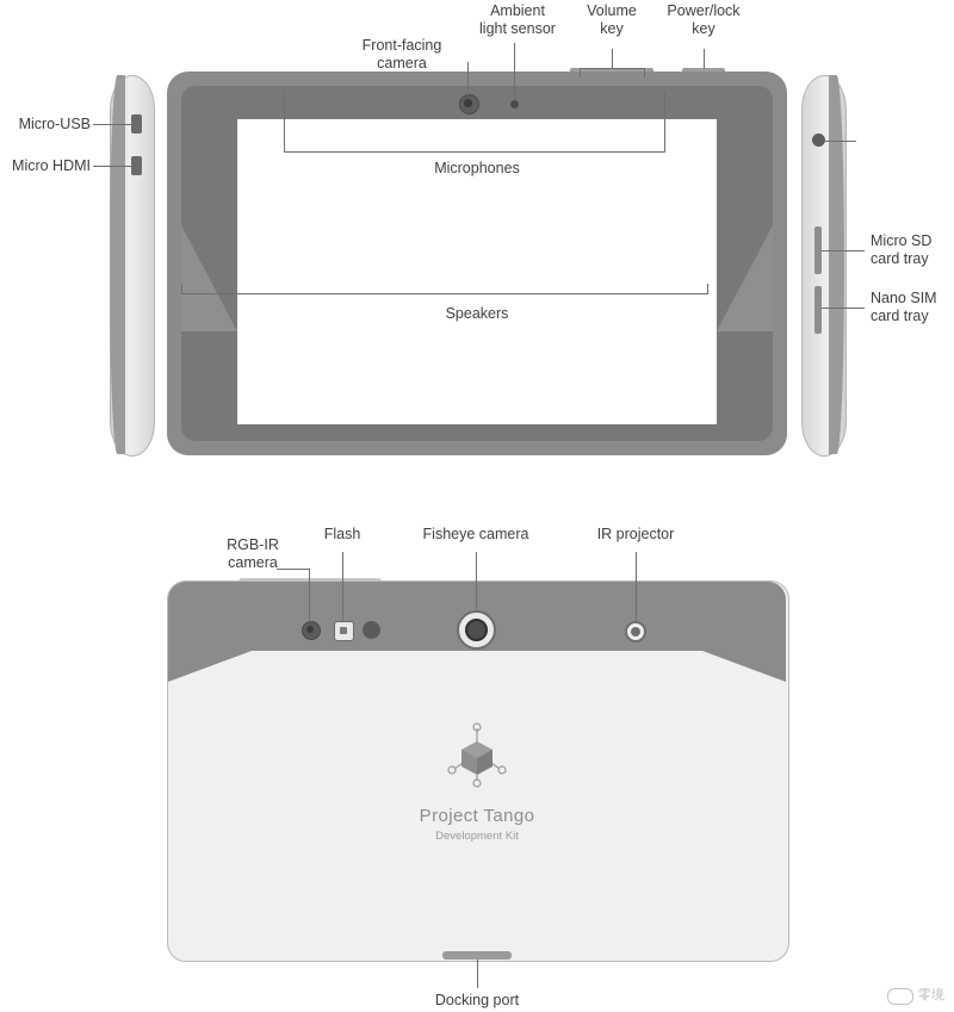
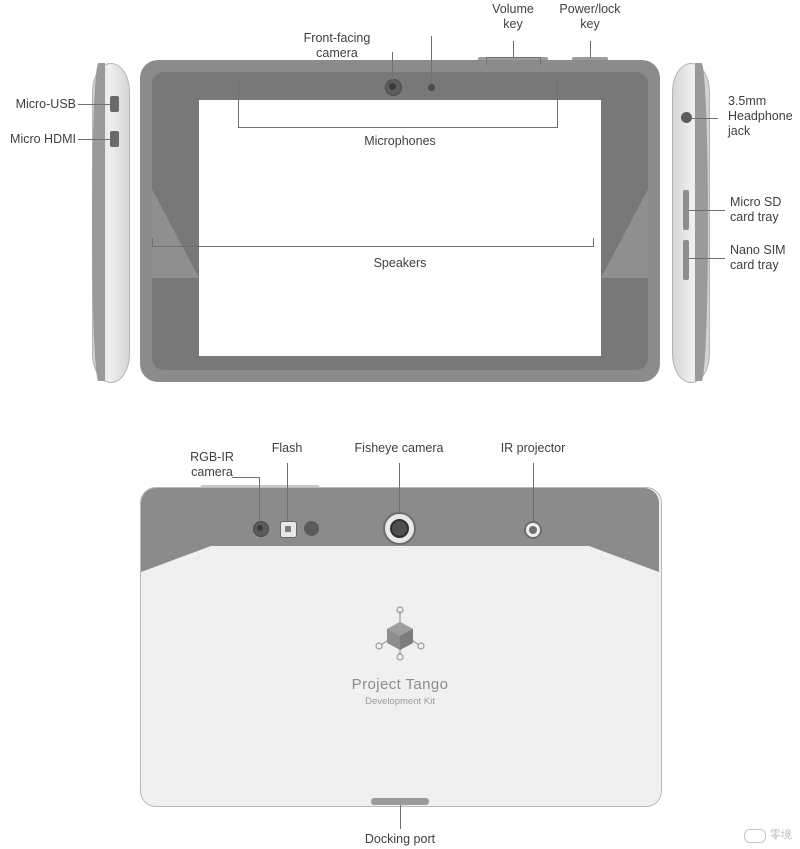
  Project Tango
  Development Kit
  Front-facing
  camera
- Ambient
- light sensor
  Volume
  key
  Power/lock
  key
  Microphones
  Speakers
  Micro-USB
  Micro HDMI
+ 3.5mm
+ Headphone
+ jack
  Micro SD
  card tray
  Nano SIM
  card tray
  RGB-IR
  camera
  Flash
  Fisheye camera
  IR projector
  Docking port
  零境
